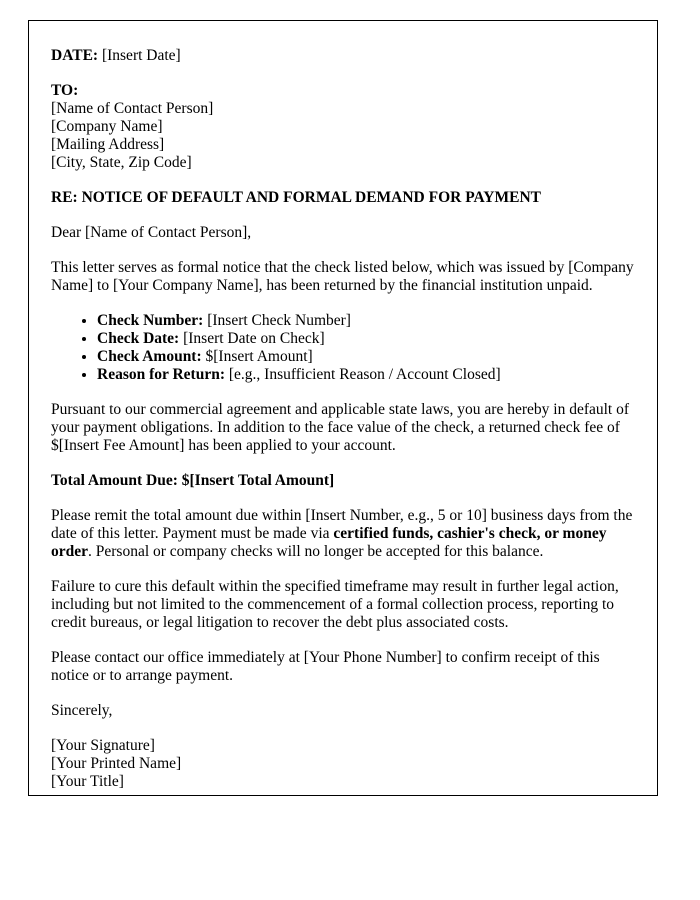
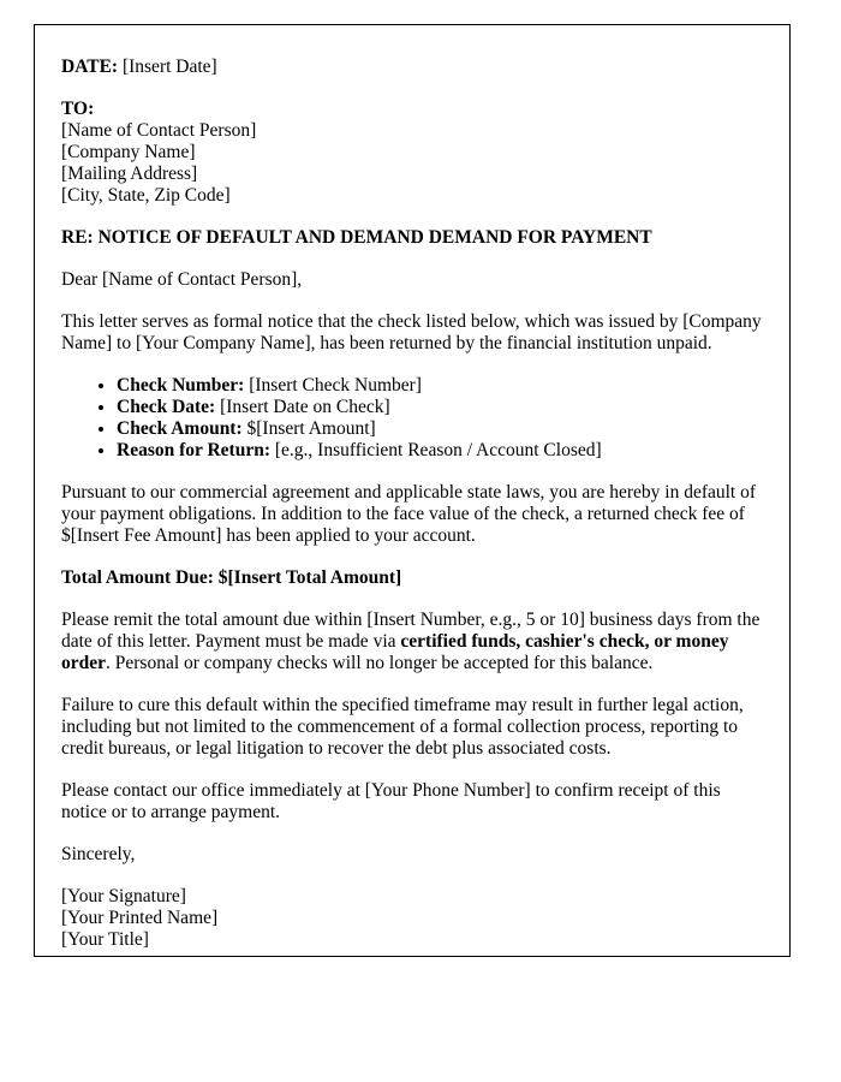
  DATE: [Insert Date]
  TO:
  [Name of Contact Person]
  [Company Name]
  [Mailing Address]
  [City, State, Zip Code]
- RE: NOTICE OF DEFAULT AND FORMAL DEMAND FOR PAYMENT
+ RE: NOTICE OF DEFAULT AND DEMAND DEMAND FOR PAYMENT
  Dear [Name of Contact Person],
  This letter serves as formal notice that the check listed below, which was issued by [Company Name] to [Your Company Name], has been returned by the financial institution unpaid.
  Check Number: [Insert Check Number]
  Check Date: [Insert Date on Check]
  Check Amount: $[Insert Amount]
  Reason for Return: [e.g., Insufficient Reason / Account Closed]
  Pursuant to our commercial agreement and applicable state laws, you are hereby in default of your payment obligations. In addition to the face value of the check, a returned check fee of $[Insert Fee Amount] has been applied to your account.
  Total Amount Due: $[Insert Total Amount]
  Please remit the total amount due within [Insert Number, e.g., 5 or 10] business days from the date of this letter. Payment must be made via certified funds, cashier's check, or money order. Personal or company checks will no longer be accepted for this balance.
  Failure to cure this default within the specified timeframe may result in further legal action, including but not limited to the commencement of a formal collection process, reporting to credit bureaus, or legal litigation to recover the debt plus associated costs.
  Please contact our office immediately at [Your Phone Number] to confirm receipt of this notice or to arrange payment.
  Sincerely,
  [Your Signature]
  [Your Printed Name]
  [Your Title]
